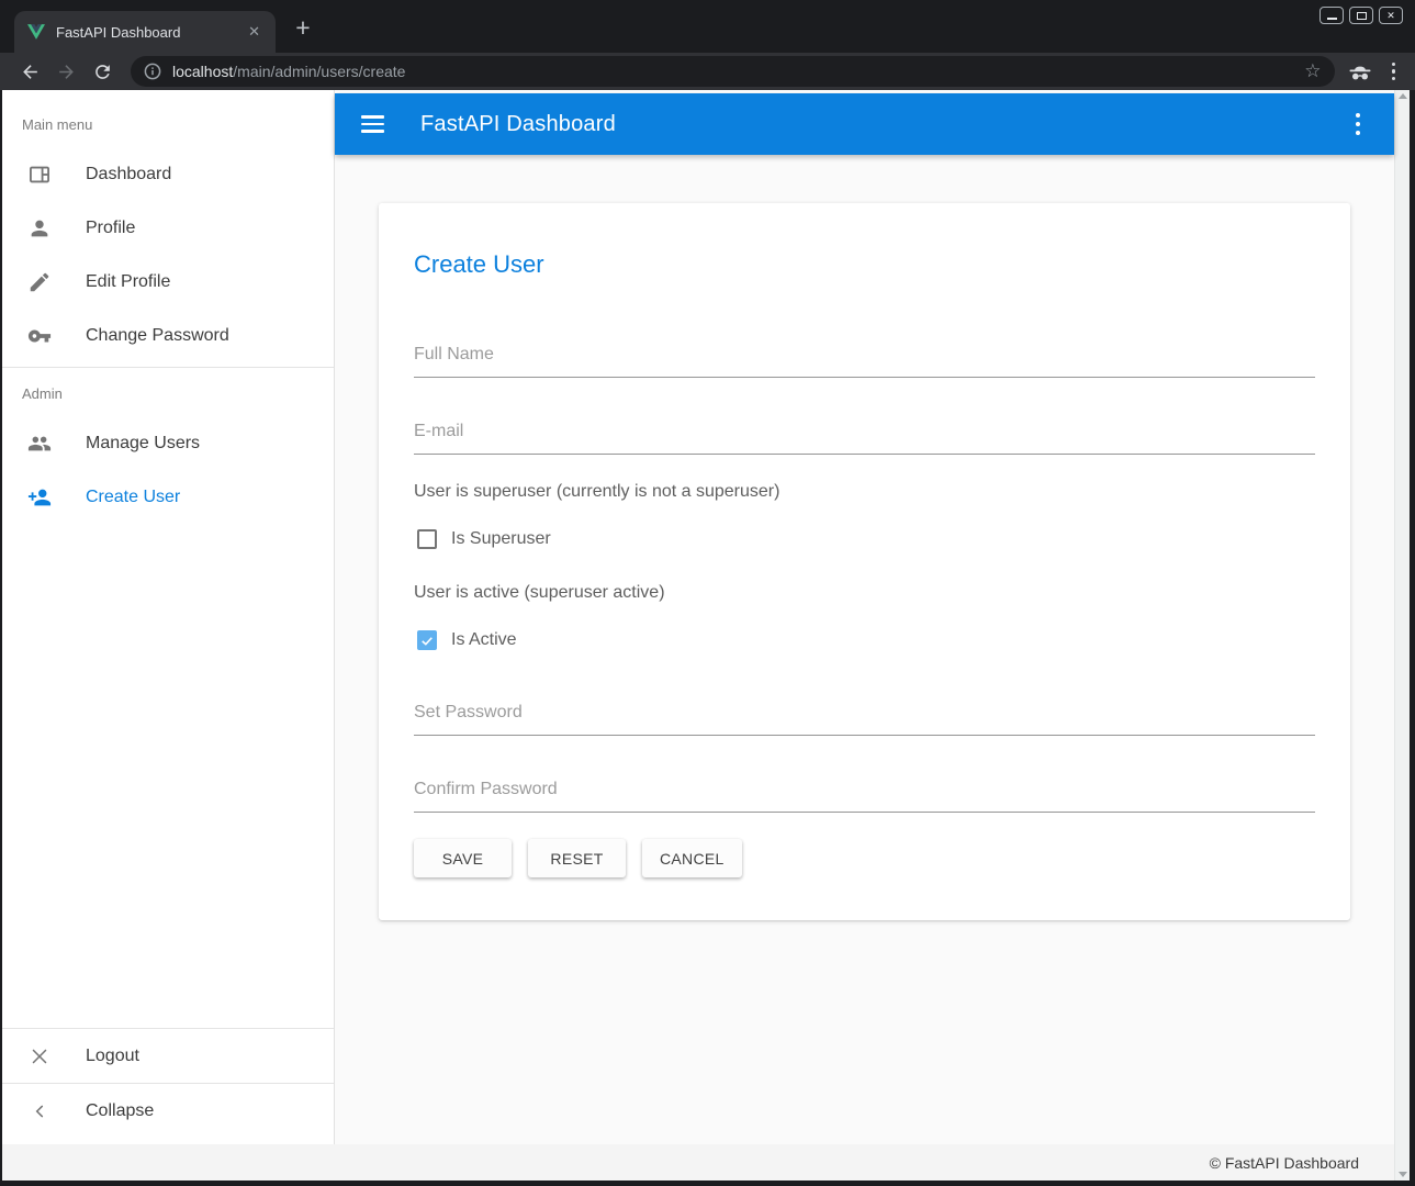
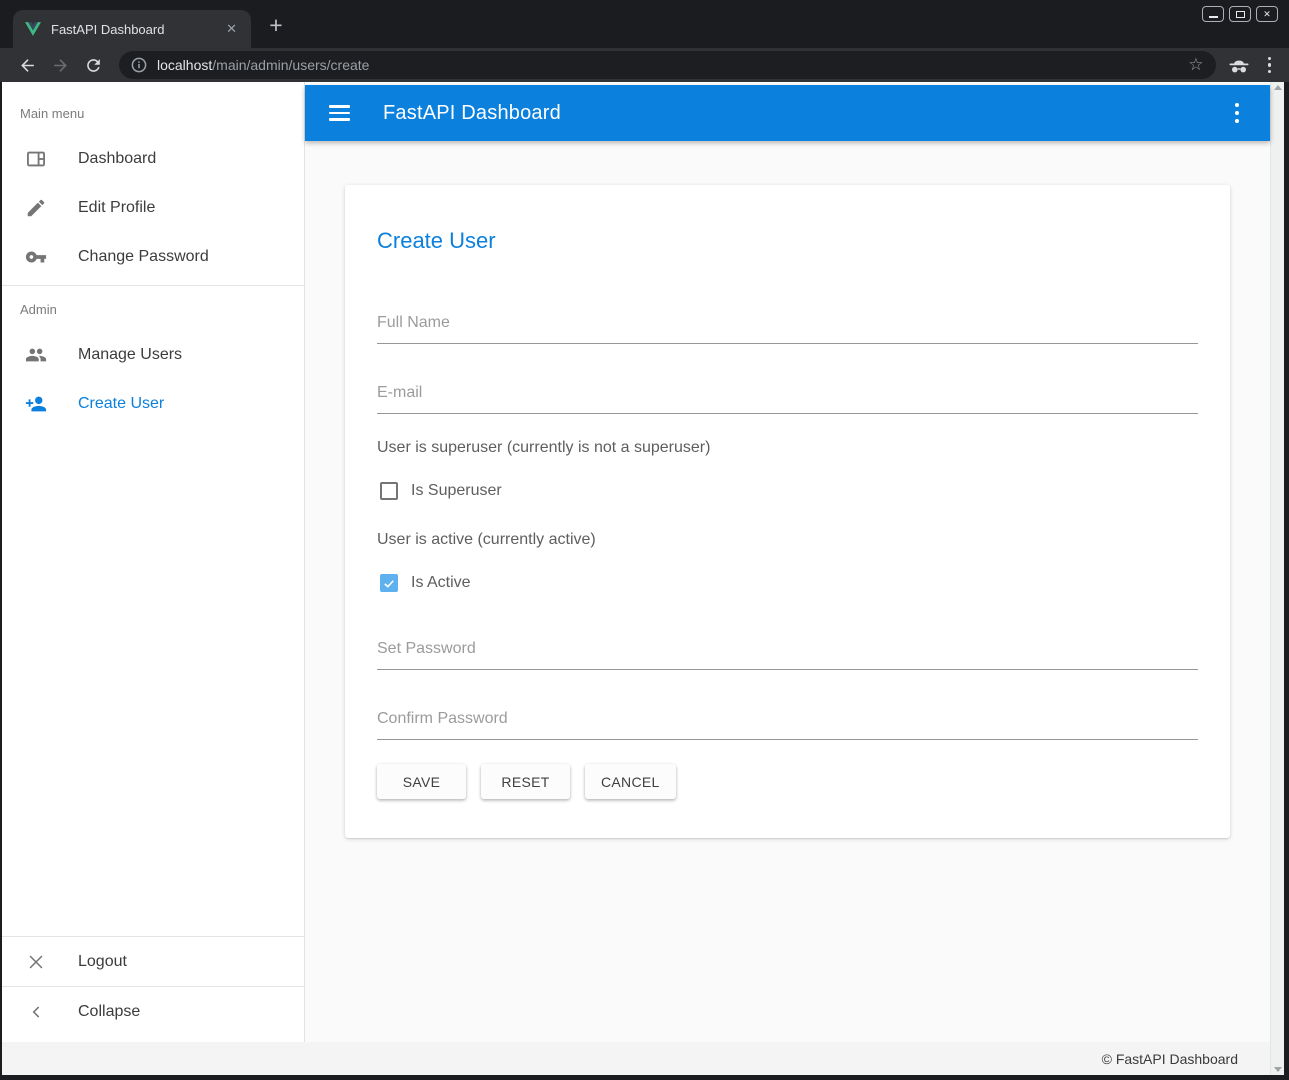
  FastAPI Dashboard
  ✕
  +
  ✕
  localhost/main/admin/users/create
  ☆
  Main menu
  Dashboard
- Profile
  Edit Profile
  Change Password
  Admin
  Manage Users
  Create User
  Logout
  Collapse
  FastAPI Dashboard
  Create User
  Full Name
  E-mail
  User is superuser (currently is not a superuser)
  Is Superuser
- User is active (superuser active)
+ User is active (currently active)
  Is Active
  Set Password
  Confirm Password
  SAVE
  RESET
  CANCEL
  © FastAPI Dashboard
